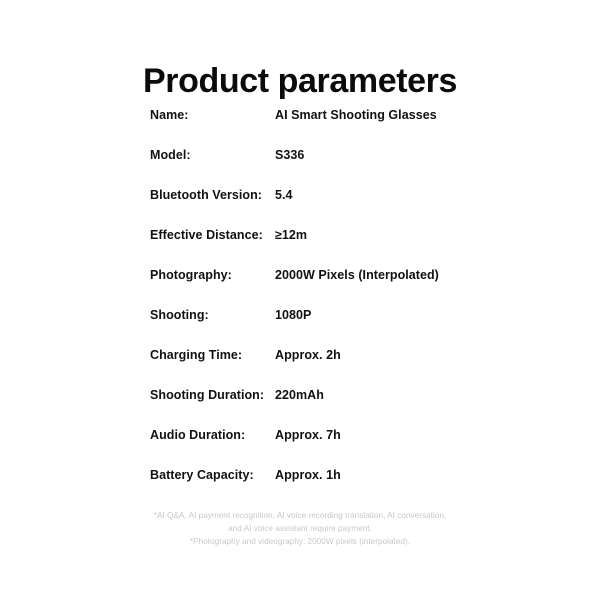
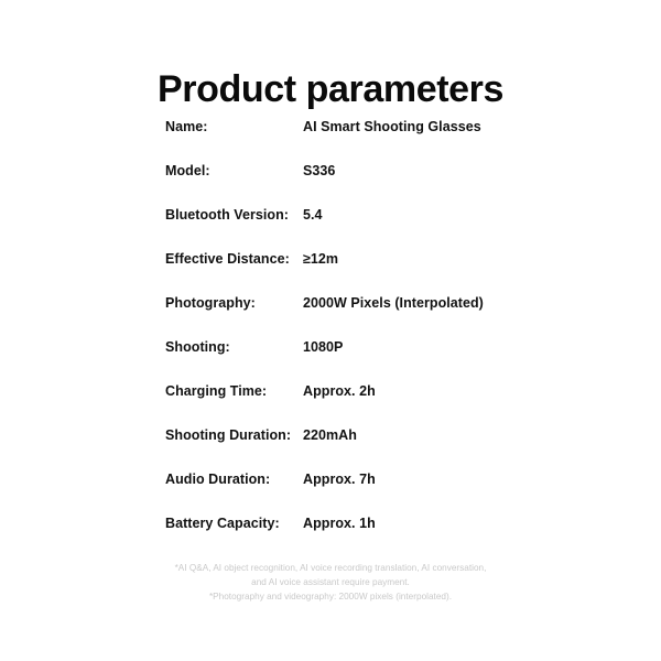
  Product parameters
  Name:
  AI Smart Shooting Glasses
  Model:
  S336
  Bluetooth Version:
  5.4
  Effective Distance:
  ≥12m
  Photography:
  2000W Pixels (Interpolated)
  Shooting:
  1080P
  Charging Time:
  Approx. 2h
  Shooting Duration:
  220mAh
  Audio Duration:
  Approx. 7h
  Battery Capacity:
  Approx. 1h
- *AI Q&A, AI payment recognition, AI voice recording translation, AI conversation,
+ *AI Q&A, AI object recognition, AI voice recording translation, AI conversation,
  and AI voice assistant require payment.
  *Photography and videography: 2000W pixels (interpolated).
